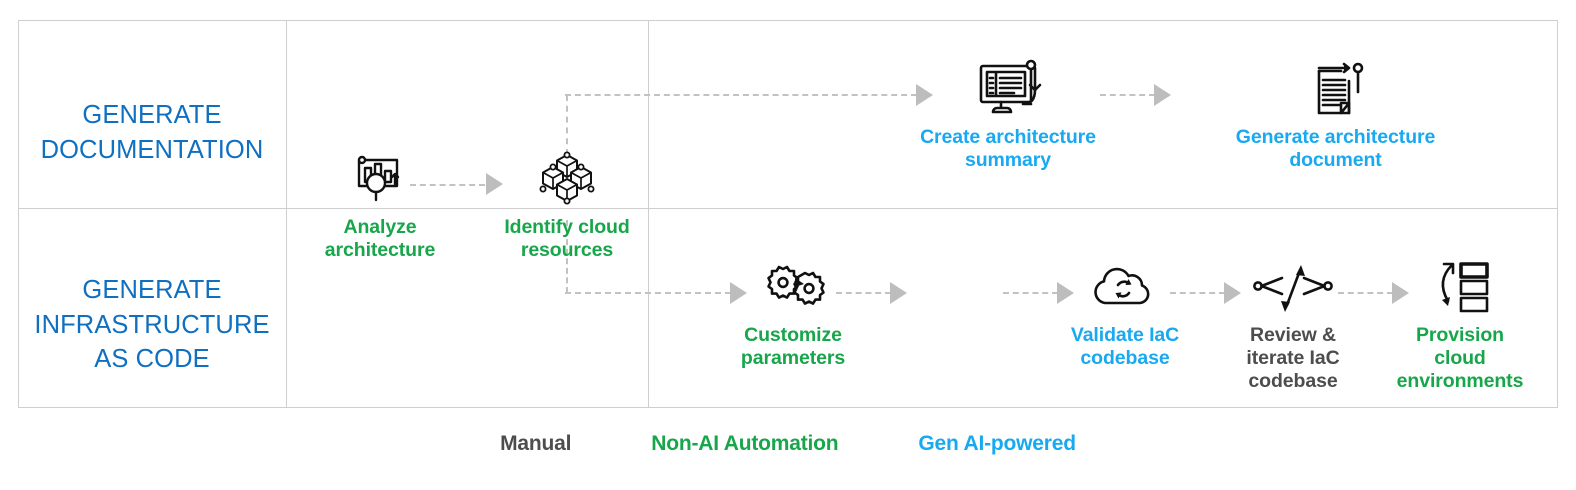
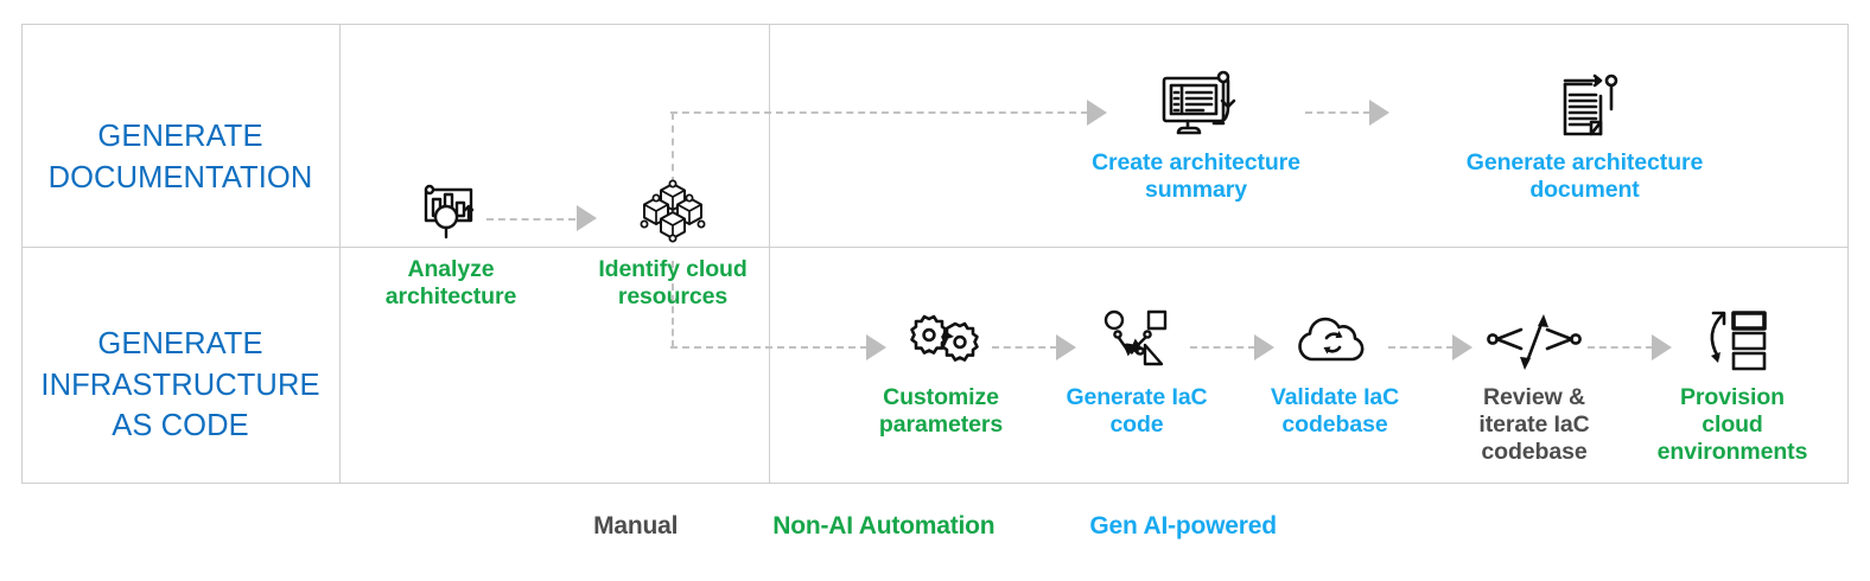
  GENERATE
  DOCUMENTATION
  GENERATE
  INFRASTRUCTURE
  AS CODE
  Analyze
  architecture
  Identify cloud
  resources
  Create architecture
  summary
  Generate architecture
  document
  Customize
  parameters
+ Generate IaC
+ code
  Validate IaC
  codebase
  Review &
  iterate IaC
  codebase
  Provision
  cloud
  environments
  Manual
  Non-AI Automation
  Gen AI-powered
